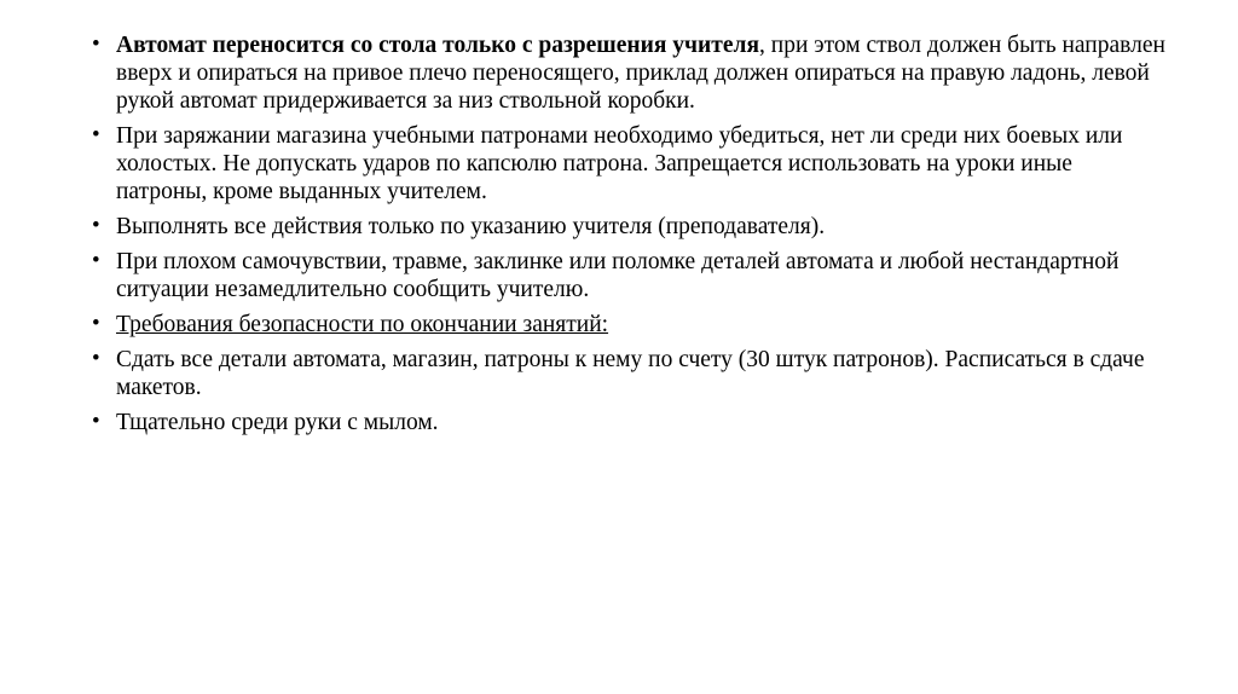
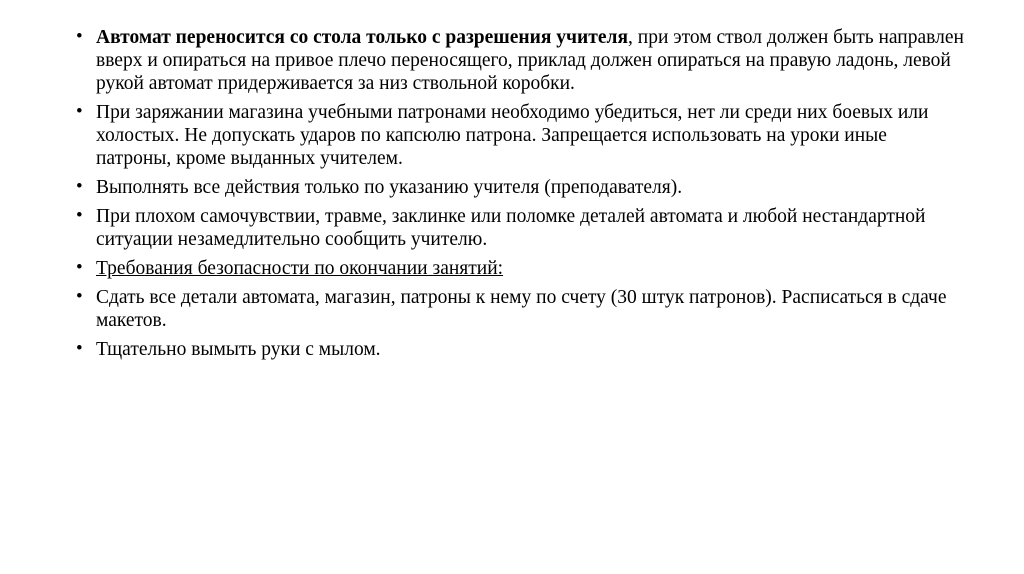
  •
  Автомат переносится со стола только с разрешения учителя, при этом ствол должен быть направлен вверх и опираться на привое плечо переносящего, приклад должен опираться на правую ладонь, левой рукой автомат придерживается за низ ствольной коробки.
  •
  При заряжании магазина учебными патронами необходимо убедиться, нет ли среди них боевых или холостых. Не допускать ударов по капсюлю патрона. Запрещается использовать на уроки иные патроны, кроме выданных учителем.
  •
  Выполнять все действия только по указанию учителя (преподавателя).
  •
  При плохом самочувствии, травме, заклинке или поломке деталей автомата и любой нестандартной ситуации незамедлительно сообщить учителю.
  •
  Требования безопасности по окончании занятий:
  •
  Сдать все детали автомата, магазин, патроны к нему по счету (30 штук патронов). Расписаться в сдаче макетов.
  •
- Тщательно среди руки с мылом.
+ Тщательно вымыть руки с мылом.
